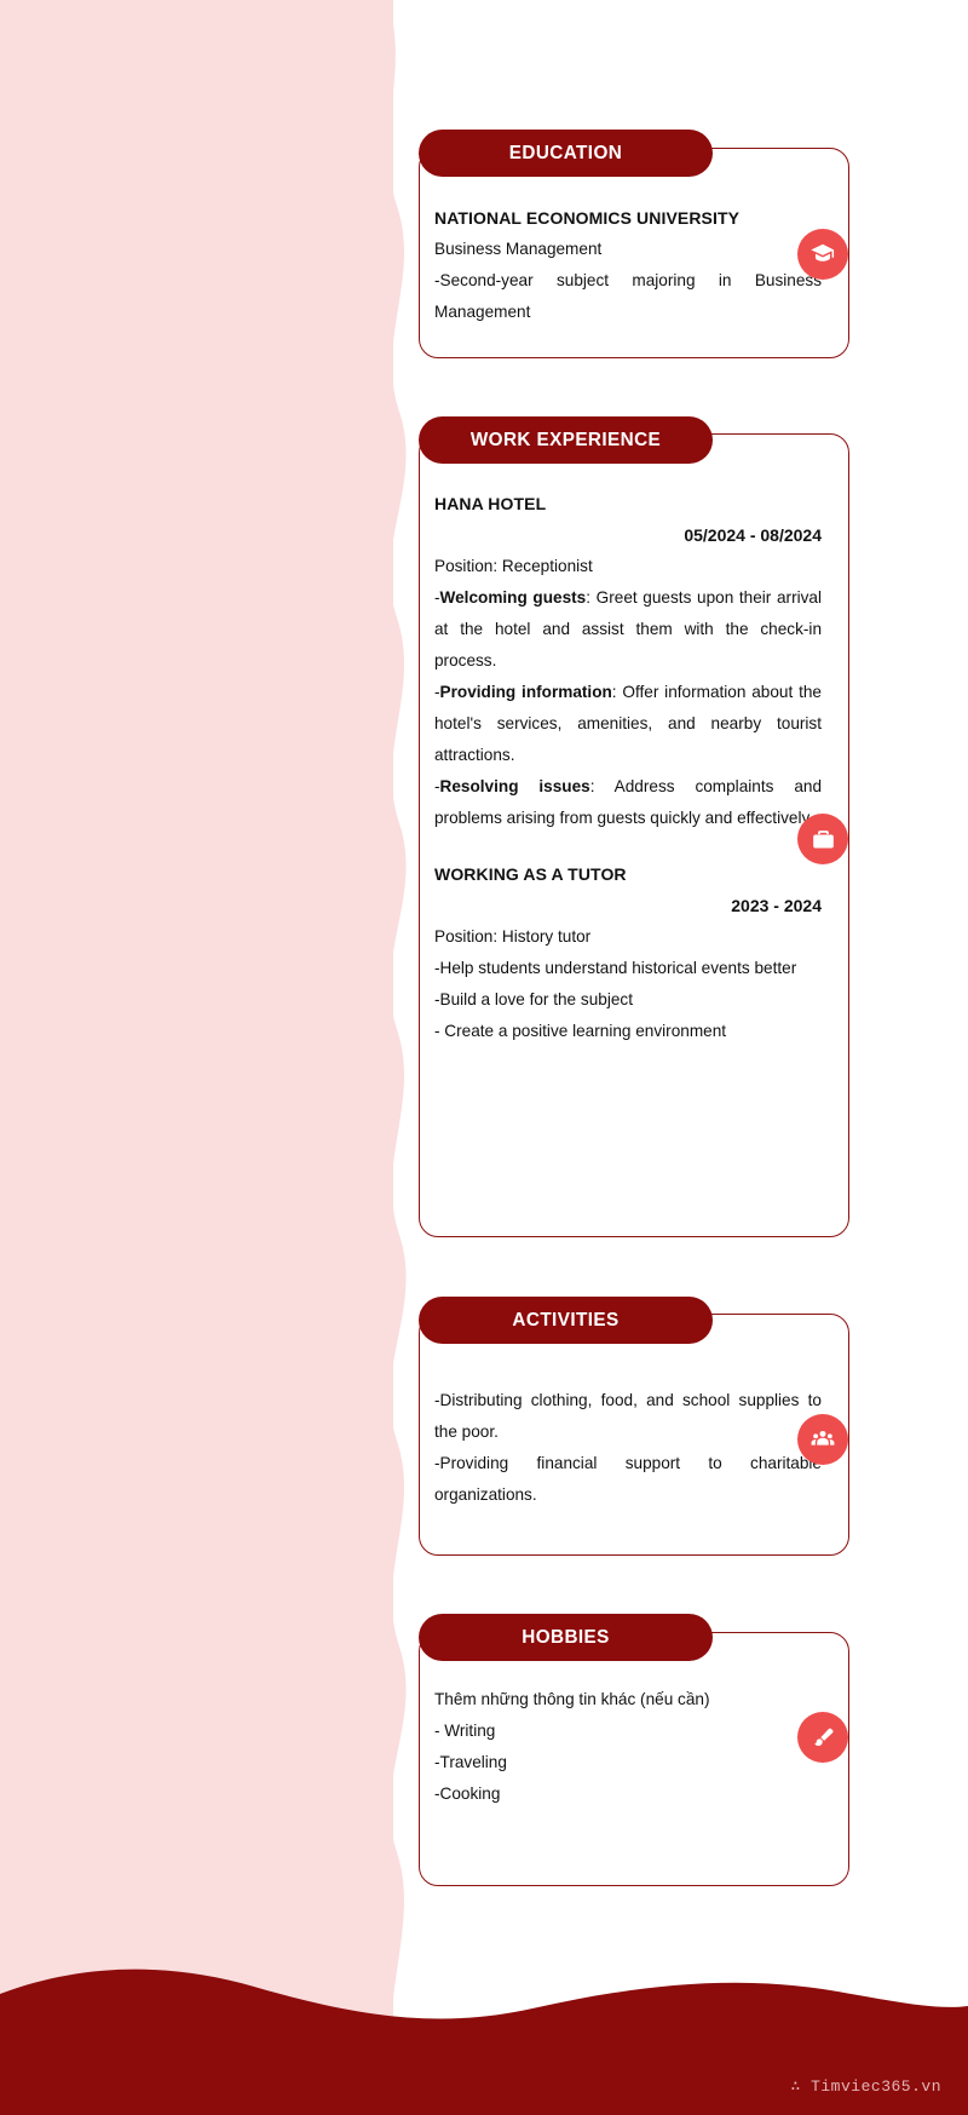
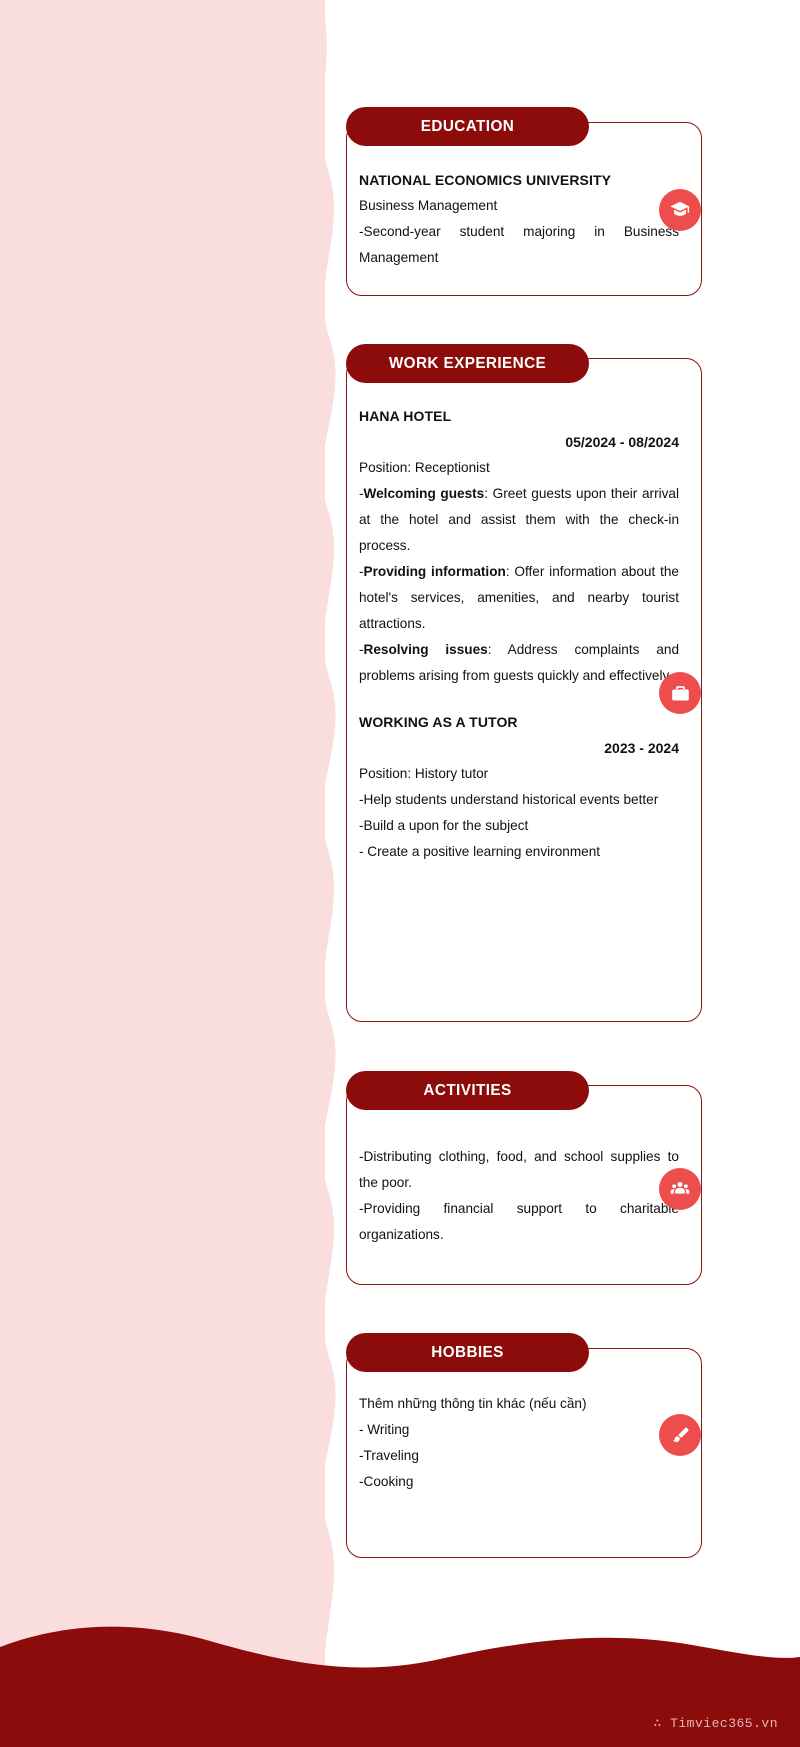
  NATIONAL ECONOMICS UNIVERSITY
  Business Management
- -Second-year subject majoring in Business Management
+ -Second-year student majoring in Business Management
  EDUCATION
  HANA HOTEL
  05/2024 - 08/2024
  Position: Receptionist
  -Welcoming guests: Greet guests upon their arrival at the hotel and assist them with the check-in process.
  -Providing information: Offer information about the hotel's services, amenities, and nearby tourist attractions.
  -Resolving issues: Address complaints and problems arising from guests quickly and effectively
  WORKING AS A TUTOR
  2023 - 2024
  Position: History tutor
  -Help students understand historical events better
- -Build a love for the subject
+ -Build a upon for the subject
  - Create a positive learning environment
  WORK EXPERIENCE
  -Distributing clothing, food, and school supplies to the poor.
  -Providing financial support to charitabl organizations.
  ACTIVITIES
  Thêm những thông tin khác (nếu cần)
  - Writing
  -Traveling
  -Cooking
  HOBBIES
  ∴ Timviec365.vn
